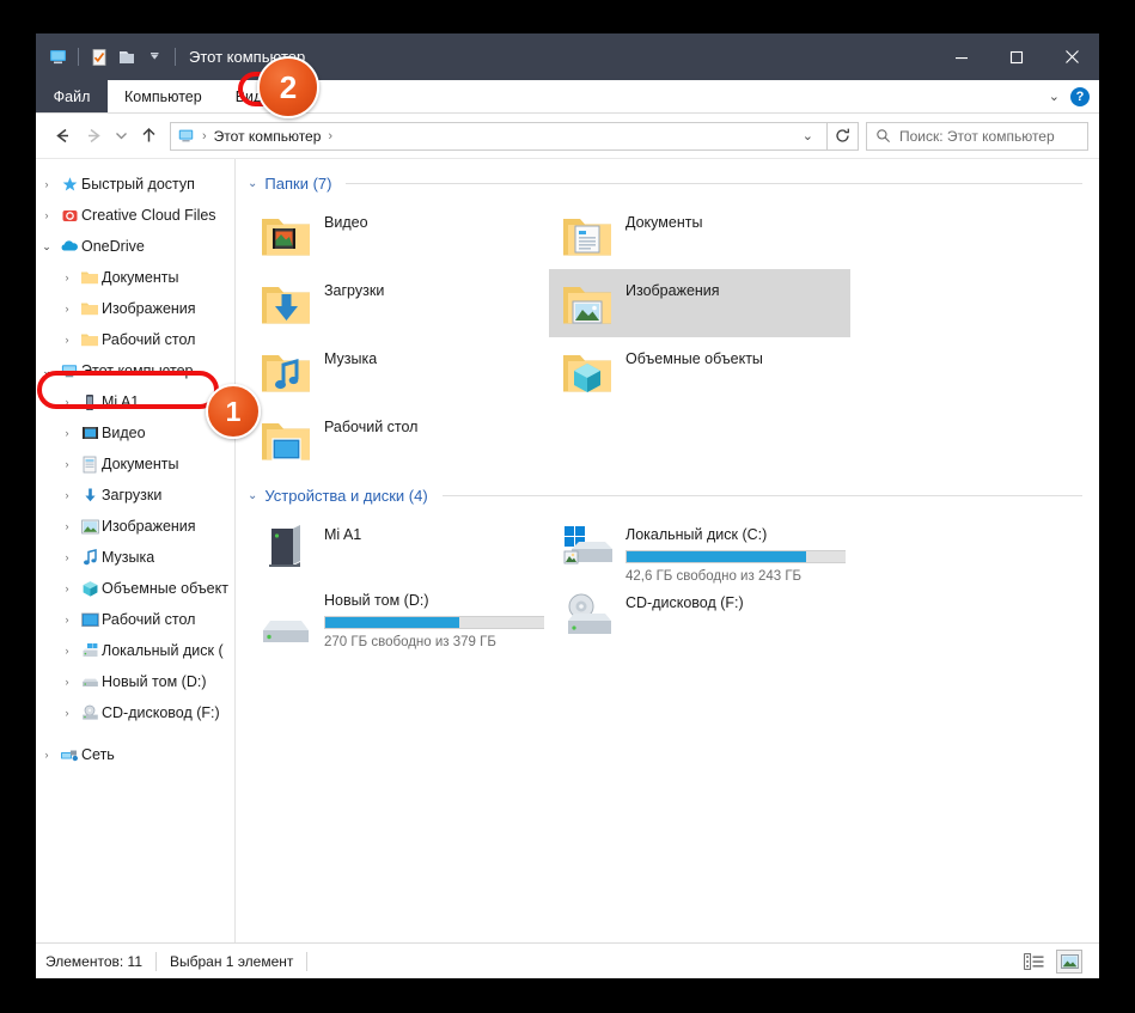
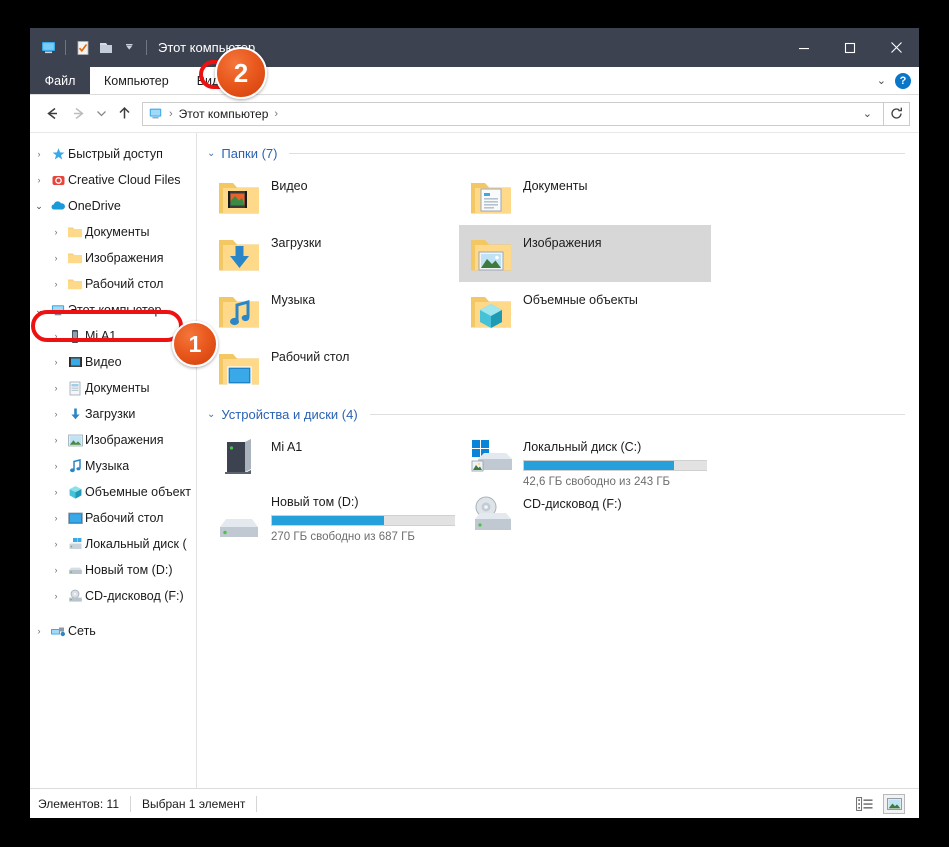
  Этот компьюр
  Файл
  Компьютер
  ⌄
  ?
  ›
  Этот компьютер
  ›
  ⌄
- Поиск: Этот компьютер
  ›
  Быстрый доступ
  ›
  Creative Cloud Files
  ⌄
  OneDrive
  ›
  Документы
  ›
  Изображения
  ›
  Рабочий стол
  ⌄
  Этот компьютер
  ›
  Mi A1
  ›
  Видео
  ›
  Документы
  ›
  Загрузки
  ›
  Изображения
  ›
  Музыка
  ›
  Объемные объект
  ›
  Рабочий стол
  ›
  Локальный диск (
  ›
  Новый том (D:)
  ›
  CD-дисковод (F:)
  ›
  Сеть
  ⌄
  Папки (7)
  Видео
  Документы
  Загрузки
  Изображения
  Музыка
  Объемные объекты
  Рабочий стол
  ⌄
  Устройства и диски (4)
  Mi A1
  Локальный диск (C:)
  42,6 ГБ свободно из 243 ГБ
  Новый том (D:)
- 270 ГБ свободно из 379 ГБ
+ 270 ГБ свободно из 687 ГБ
  CD-дисковод (F:)
  Элементов: 11
  Выбран 1 элемент
  1
  2
